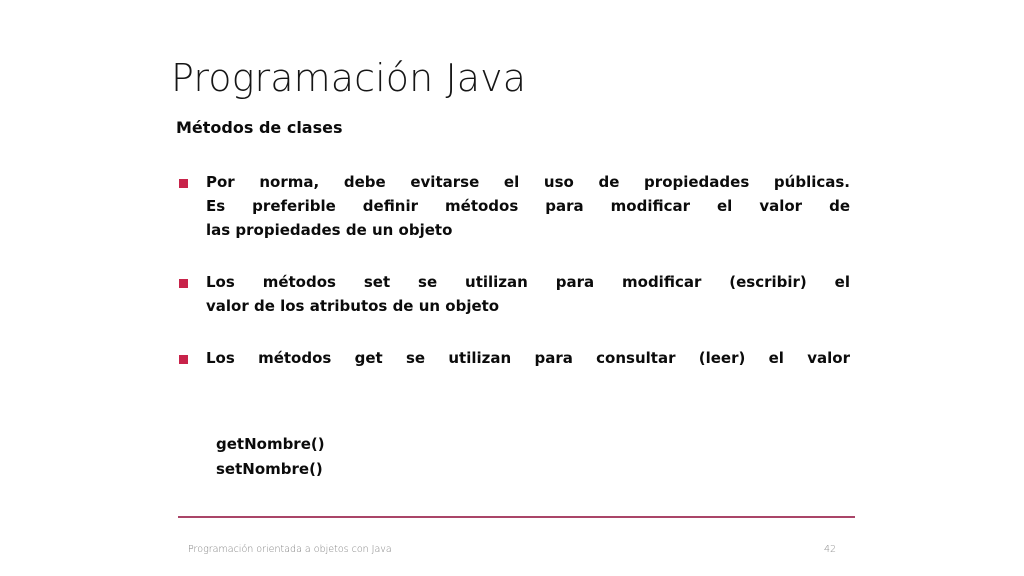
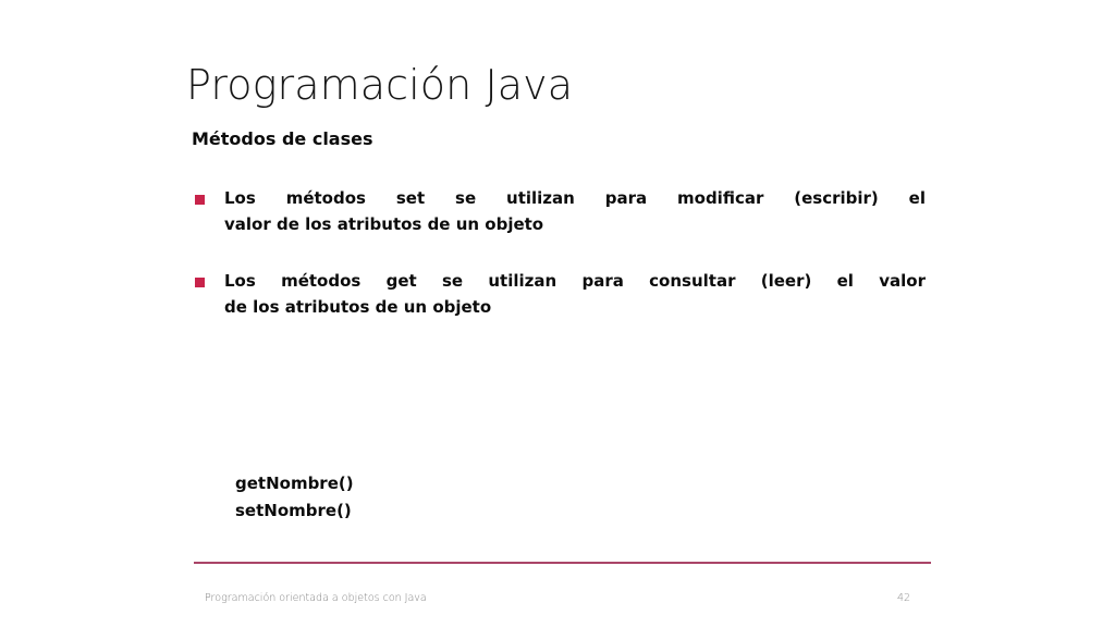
  Programación Java
  Métodos de clases
- Por norma, debe evitarse el uso de propiedades públicas.
- Es preferible definir métodos para modificar el valor de
- las propiedades de un objeto
  Los métodos set se utilizan para modificar (escribir) el
  valor de los atributos de un objeto
  Los métodos get se utilizan para consultar (leer) el valor
+ de los atributos de un objeto
  getNombre()
  setNombre()
  Programación orientada a objetos con Java
  42
